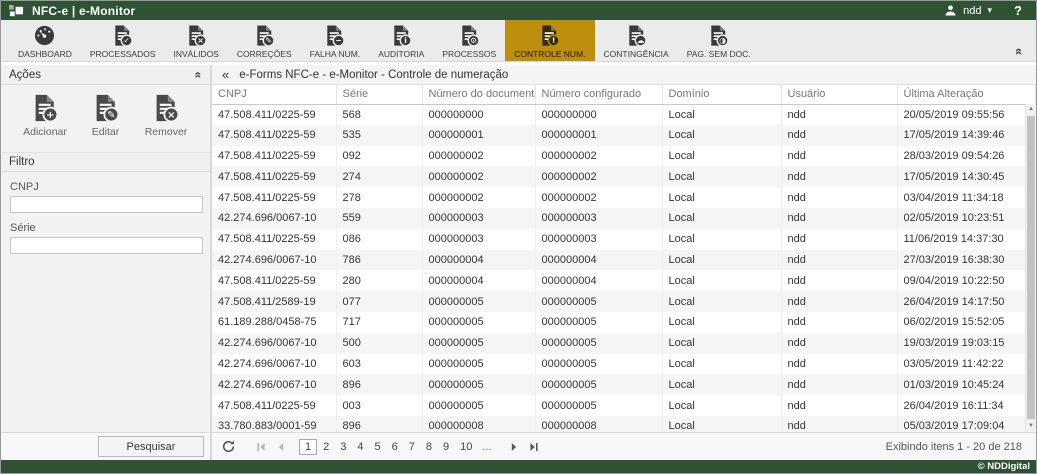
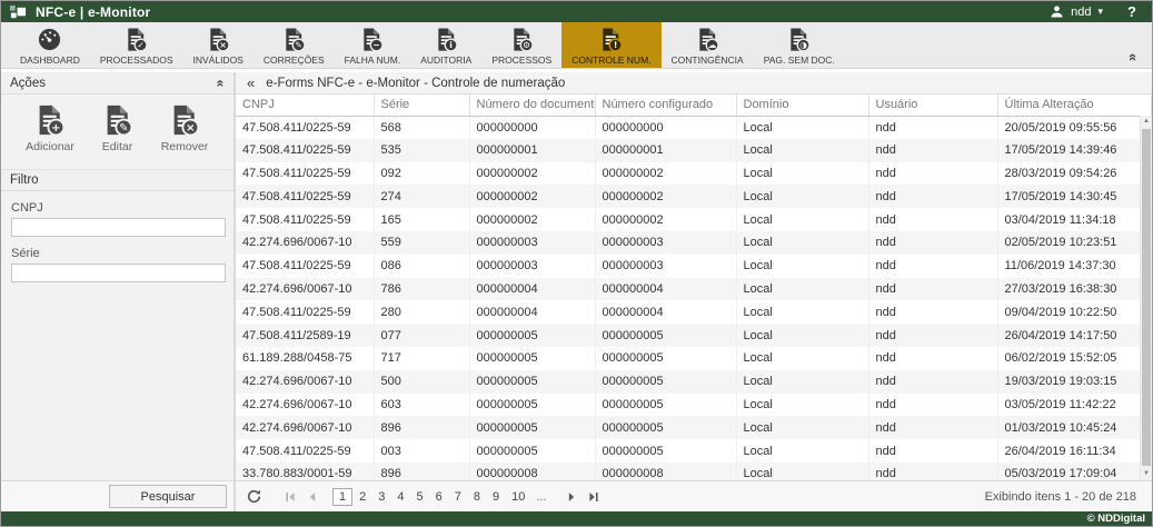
  NFC-e | e-Monitor
  ndd
  ▾
  ?
  DASHBOARD
  ✓
  PROCESSADOS
  ×
  INVÁLIDOS
  ✎
  CORREÇÕES
  −
  FALHA NUM.
  i
  AUDITORIA
  ⚙
  PROCESSOS
  !
  CONTROLE NUM.
  ☁
  CONTINGÊNCIA
  ◑
  PAG. SEM DOC.
  Ações
  +
  Adicionar
  ✎
  Editar
  ×
  Remover
  Filtro
  CNPJ
  Série
  Pesquisar
  «
  e-Forms NFC-e - e-Monitor - Controle de numeração
  CNPJ	Série	Número do document	Número configurado	Domínio	Usuário	Última Alteração
  47.508.411/0225-59	568	000000000	000000000	Local	ndd	20/05/2019 09:55:56
  47.508.411/0225-59	535	000000001	000000001	Local	ndd	17/05/2019 14:39:46
  47.508.411/0225-59	092	000000002	000000002	Local	ndd	28/03/2019 09:54:26
  47.508.411/0225-59	274	000000002	000000002	Local	ndd	17/05/2019 14:30:45
- 47.508.411/0225-59	278	000000002	000000002	Local	ndd	03/04/2019 11:34:18
+ 47.508.411/0225-59	165	000000002	000000002	Local	ndd	03/04/2019 11:34:18
  42.274.696/0067-10	559	000000003	000000003	Local	ndd	02/05/2019 10:23:51
  47.508.411/0225-59	086	000000003	000000003	Local	ndd	11/06/2019 14:37:30
  42.274.696/0067-10	786	000000004	000000004	Local	ndd	27/03/2019 16:38:30
  47.508.411/0225-59	280	000000004	000000004	Local	ndd	09/04/2019 10:22:50
  47.508.411/2589-19	077	000000005	000000005	Local	ndd	26/04/2019 14:17:50
  61.189.288/0458-75	717	000000005	000000005	Local	ndd	06/02/2019 15:52:05
  42.274.696/0067-10	500	000000005	000000005	Local	ndd	19/03/2019 19:03:15
  42.274.696/0067-10	603	000000005	000000005	Local	ndd	03/05/2019 11:42:22
  42.274.696/0067-10	896	000000005	000000005	Local	ndd	01/03/2019 10:45:24
  47.508.411/0225-59	003	000000005	000000005	Local	ndd	26/04/2019 16:11:34
  33.780.883/0001-59	896	000000008	000000008	Local	ndd	05/03/2019 17:09:04
  1
  2
  3
  4
  5
  6
  7
  8
  9
  10
  ...
  Exibindo itens 1 - 20 de 218
  © NDDigital
